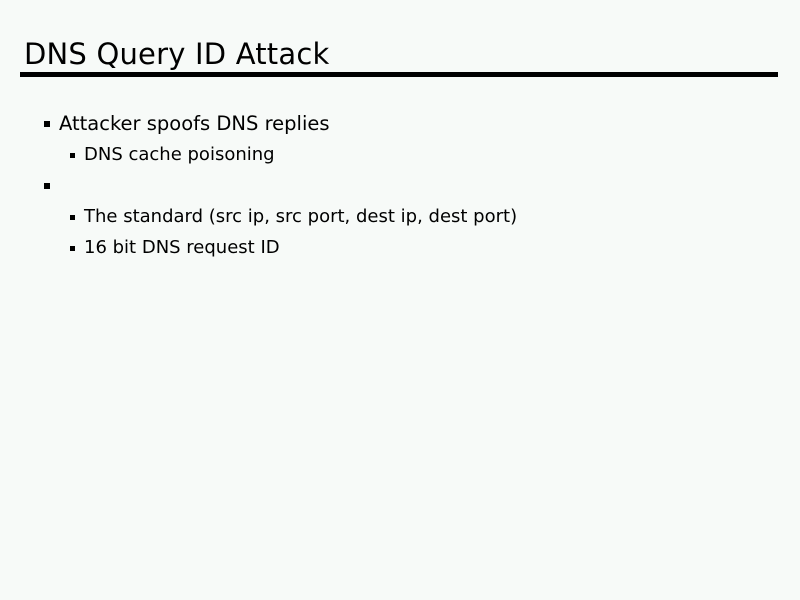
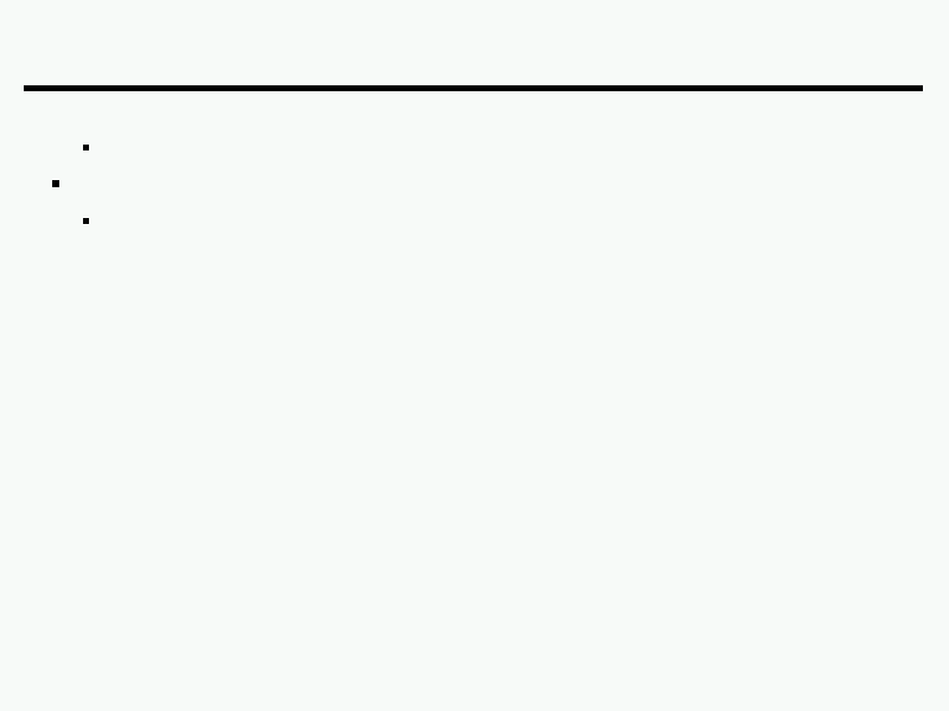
- DNS Query ID Attack
- Attacker spoofs DNS replies
- DNS cache poisoning
- The standard (src ip, src port, dest ip, dest port)
- 16 bit DNS request ID
